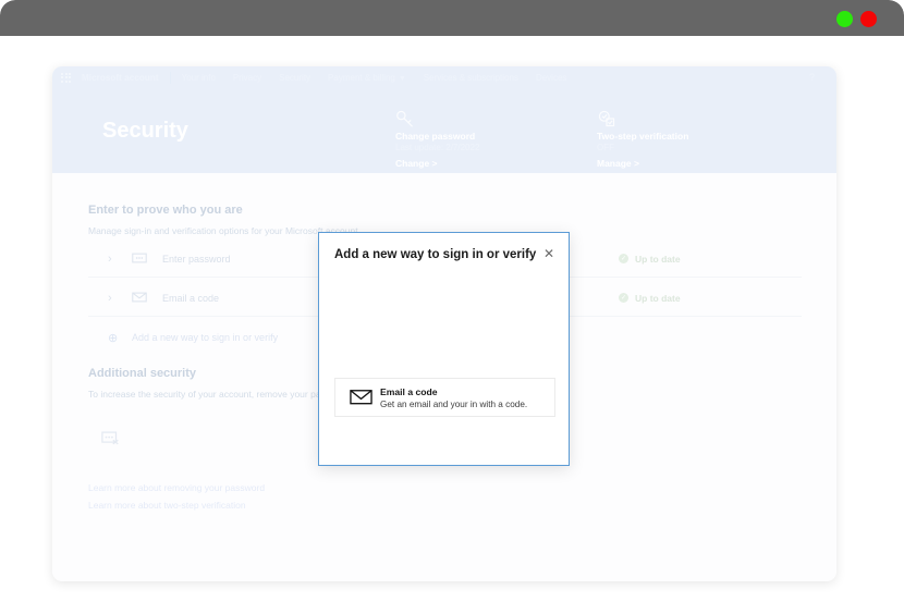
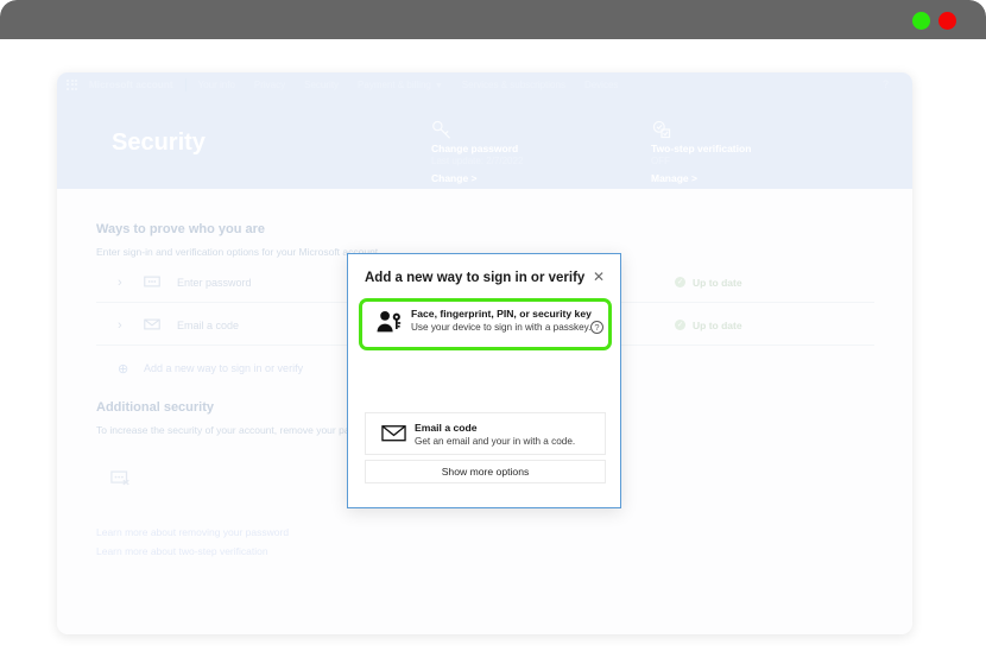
- Enter to prove who you are
+ Ways to prove who you are
- Manage sign-in and verification options for your Microsoft account.
+ Enter sign-in and verification options for your Microsoft account.
  ›
  Enter password
  Up to date
  ›
  Email a code
  Up to date
  ⊕
  Add a new way to sign in or verify
  Additional security
  Learn more about two-step verification
  Add a new way to sign in or verify
  ✕
+ Face, fingerprint, PIN, or security key
+ Use your device to sign in with a passkey.
+ ?
  Email a code
  Get an email and your in with a code.
+ Show more options
